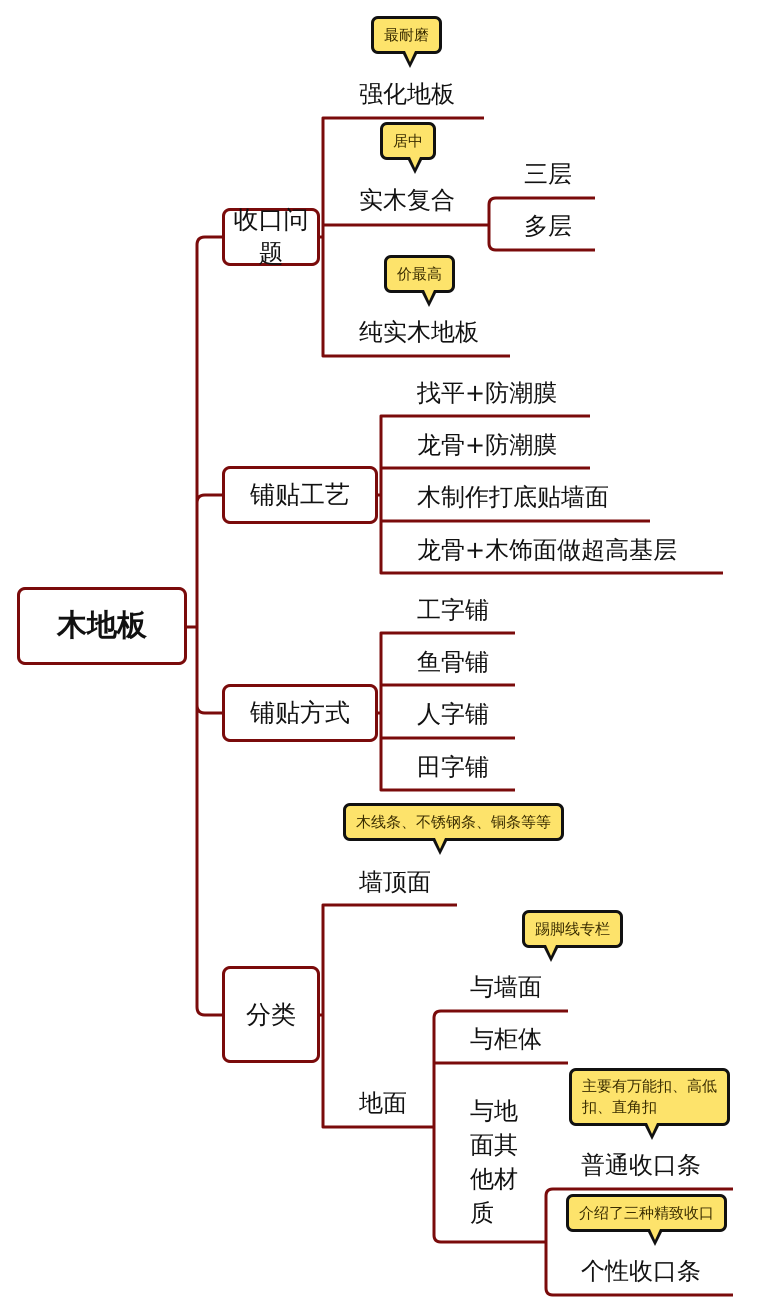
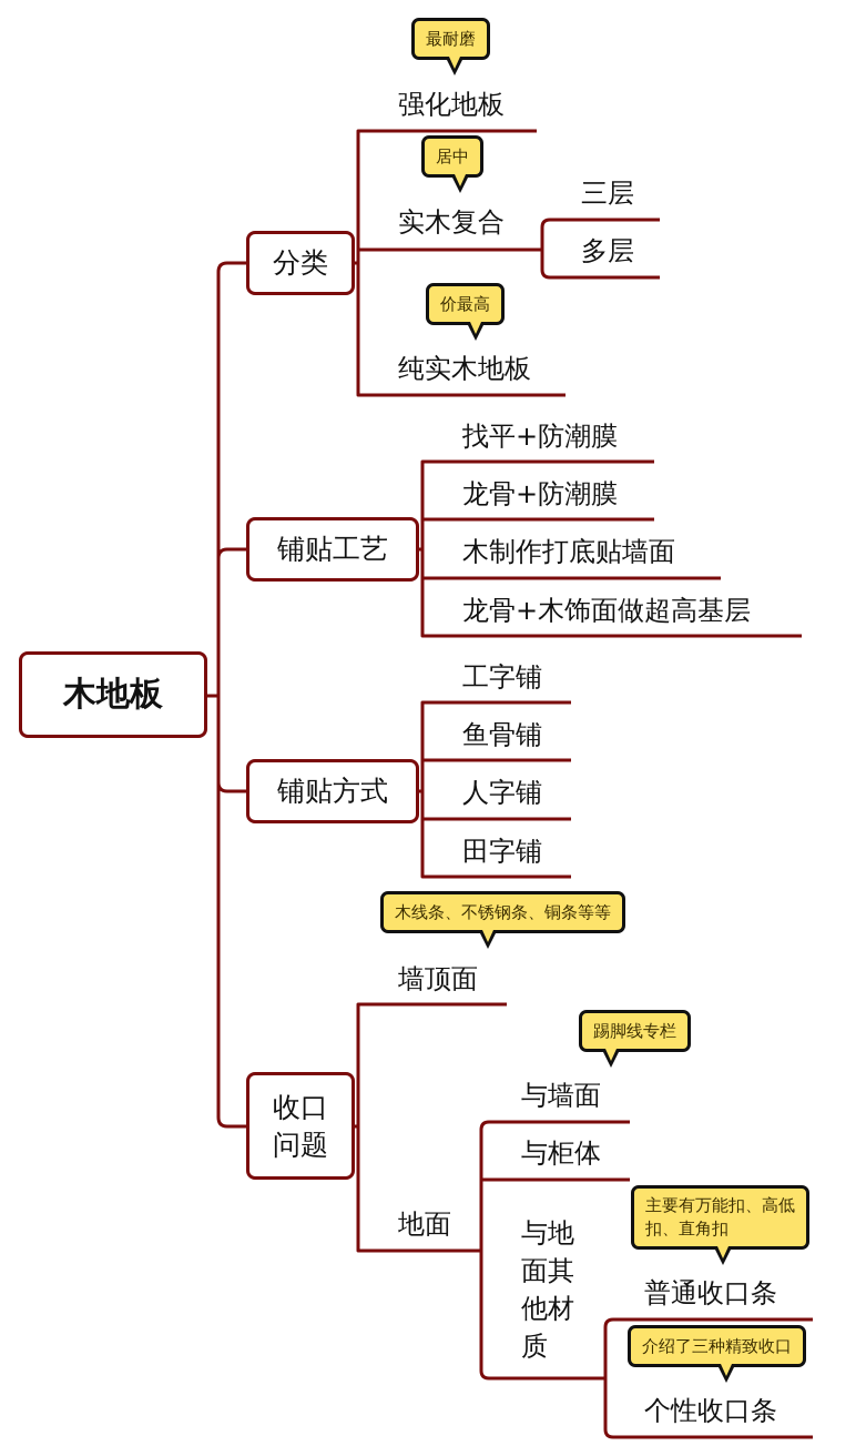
  木地板
- 收口问题
+ 分类
  铺贴工艺
  铺贴方式
- 分类
+ 收口问题
  最耐磨
  强化地板
  居中
  实木复合
  三层
  多层
  价最高
  纯实木地板
  找平+防潮膜
  龙骨+防潮膜
  木制作打底贴墙面
  龙骨+木饰面做超高基层
  工字铺
  鱼骨铺
  人字铺
  田字铺
  木线条、不锈钢条、铜条等等
  墙顶面
  地面
  踢脚线专栏
  与墙面
  与柜体
  与地面其他材质
  主要有万能扣、高低扣、直角扣
  普通收口条
  介绍了三种精致收口
  个性收口条
